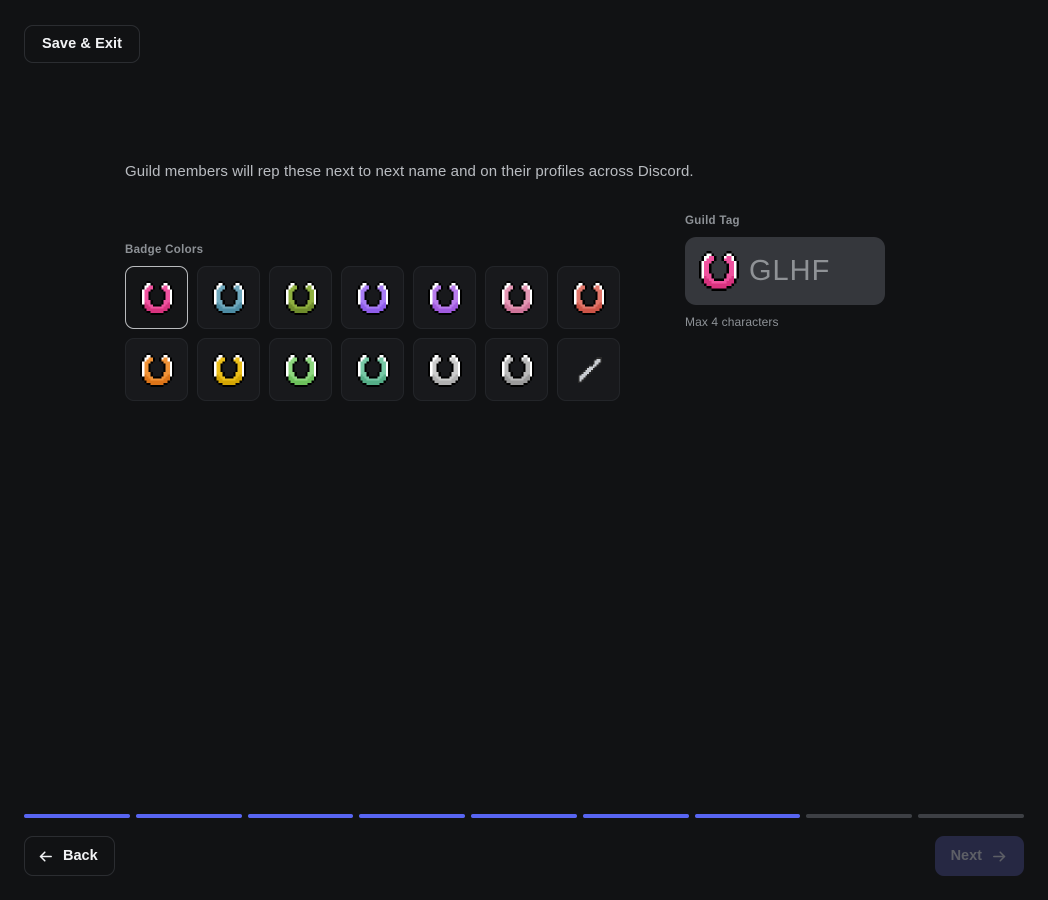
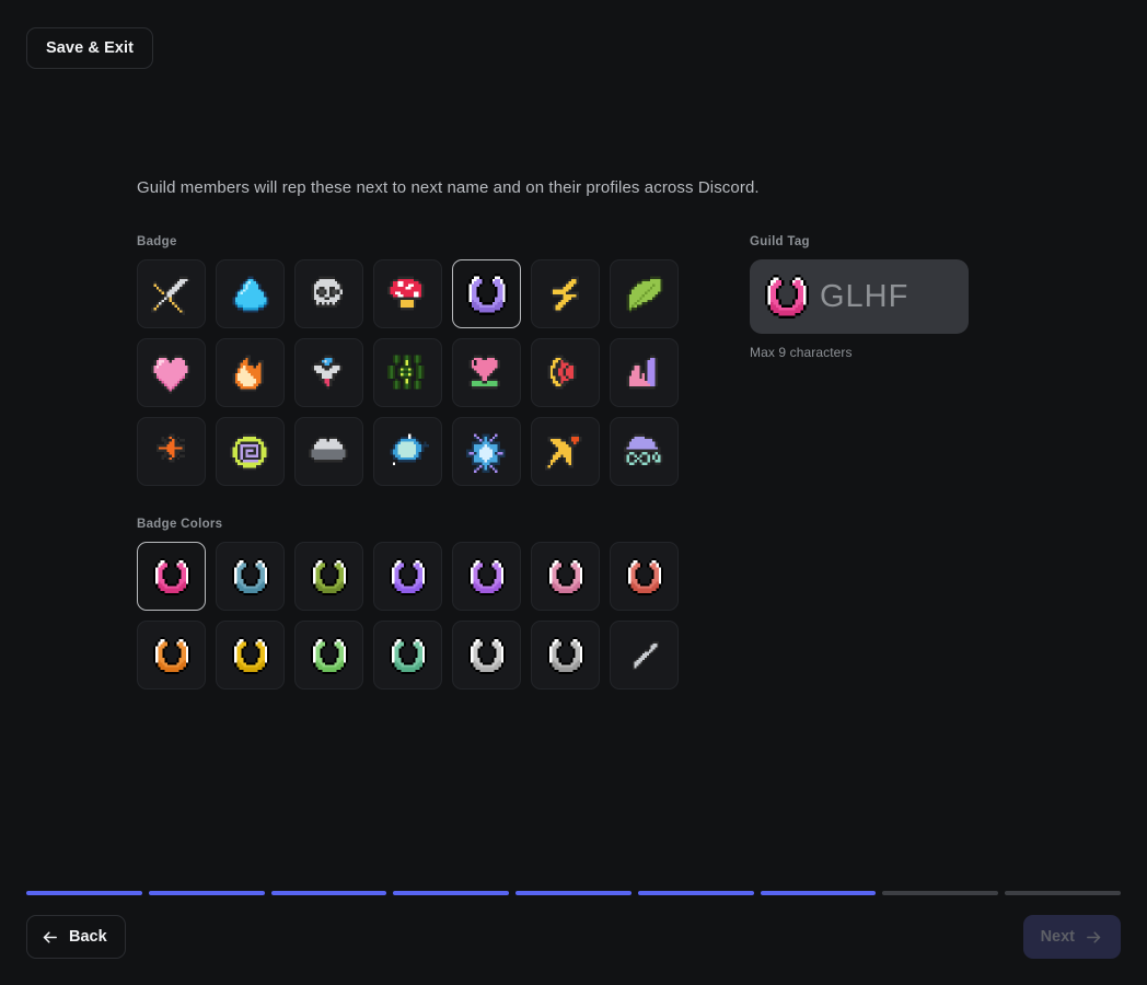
  Save & Exit
  Guild members will rep these next to next name and on their profiles across Discord.
+ Badge
  Badge Colors
  Guild Tag
  GLHF
- Max 4 characters
+ Max 9 characters
  Back
  Next
